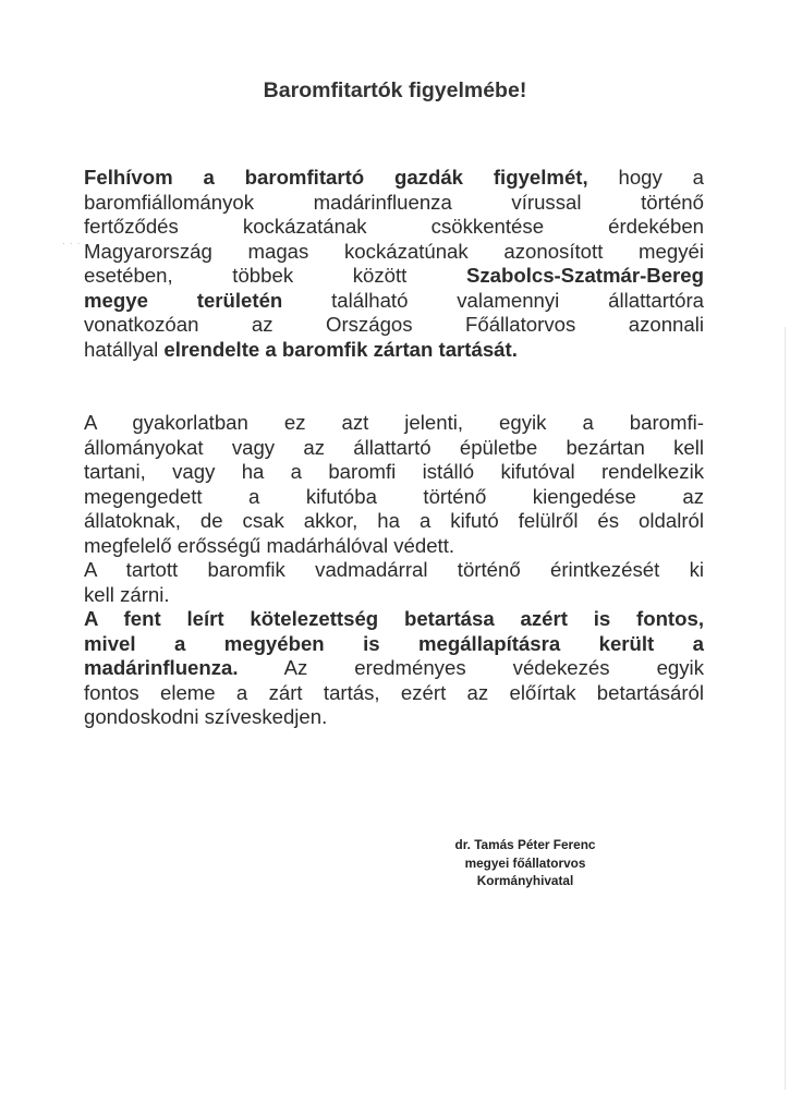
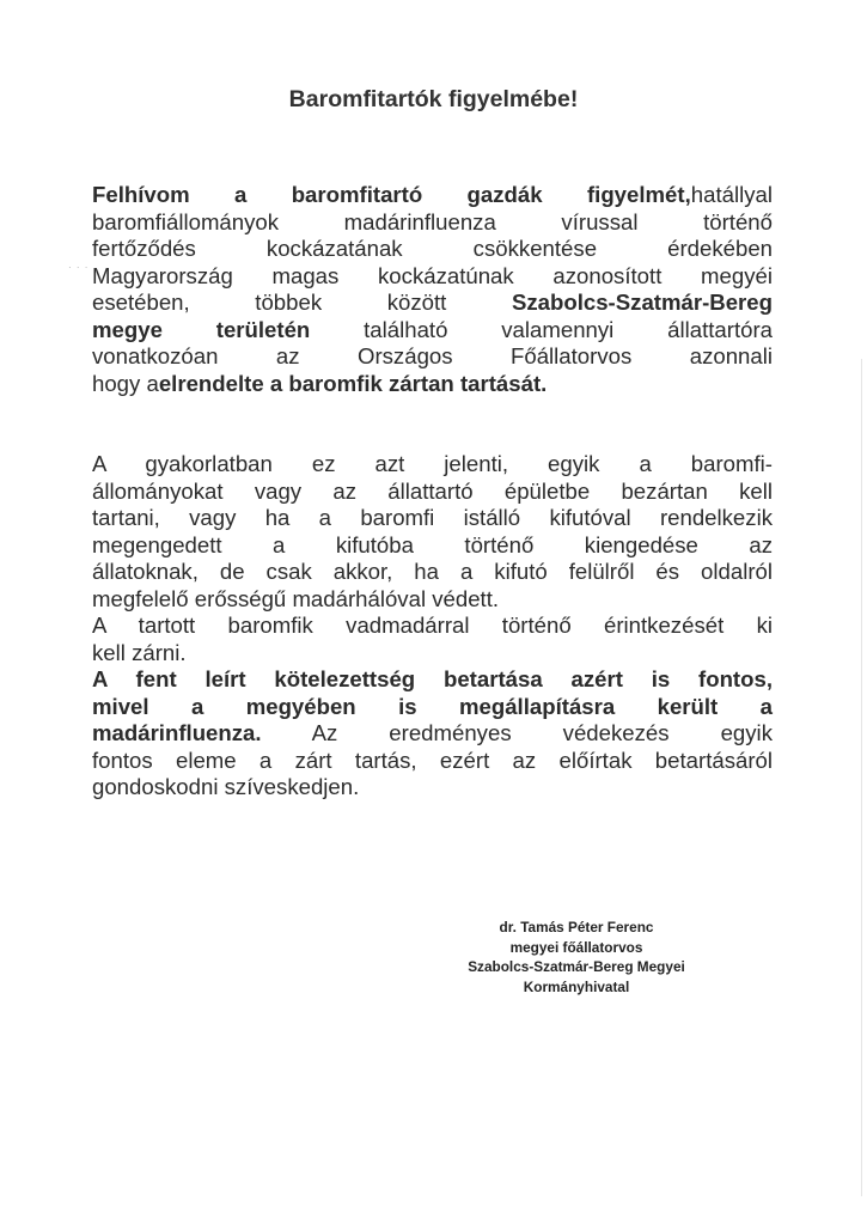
  Baromfitartók figyelmébe!
  · · ·
- Felhívom a baromfitartó gazdák figyelmét, hogy a
+ Felhívom a baromfitartó gazdák figyelmét,hatállyal
  baromfiállományok madárinfluenza vírussal történő
  fertőződés kockázatának csökkentése érdekében
  Magyarország magas kockázatúnak azonosított megyéi
  esetében, többek között Szabolcs-Szatmár-Bereg
  megye területén található valamennyi állattartóra
  vonatkozóan az Országos Főállatorvos azonnali
- hatállyal elrendelte a baromfik zártan tartását.
+ hogy aelrendelte a baromfik zártan tartását.
  A gyakorlatban ez azt jelenti, egyik a baromfi-
  állományokat vagy az állattartó épületbe bezártan kell
  tartani, vagy ha a baromfi istálló kifutóval rendelkezik
  megengedett a kifutóba történő kiengedése az
  állatoknak, de csak akkor, ha a kifutó felülről és oldalról
  megfelelő erősségű madárhálóval védett.
  A tartott baromfik vadmadárral történő érintkezését ki
  kell zárni.
  A fent leírt kötelezettség betartása azért is fontos,
  mivel a megyében is megállapításra került a
  madárinfluenza. Az eredményes védekezés egyik
  fontos eleme a zárt tartás, ezért az előírtak betartásáról
  gondoskodni szíveskedjen.
  dr. Tamás Péter Ferenc
  megyei főállatorvos
+ Szabolcs-Szatmár-Bereg Megyei
  Kormányhivatal
